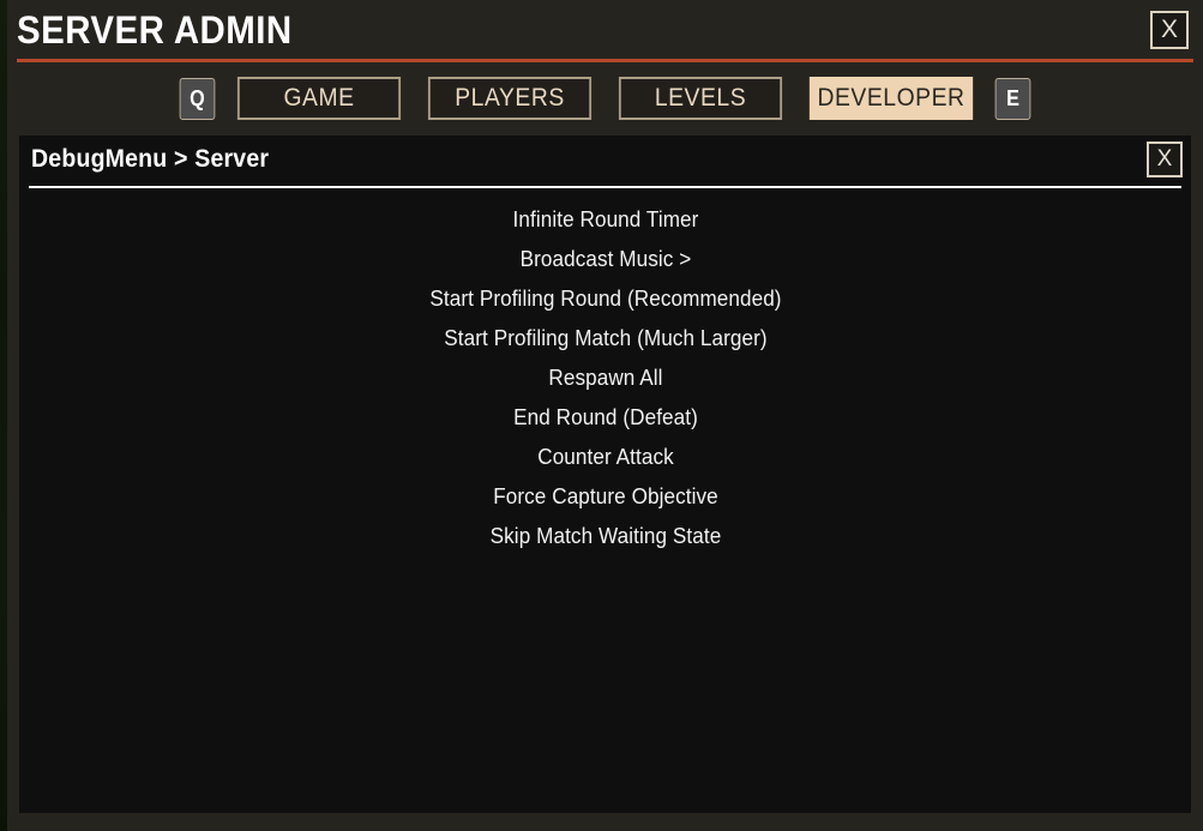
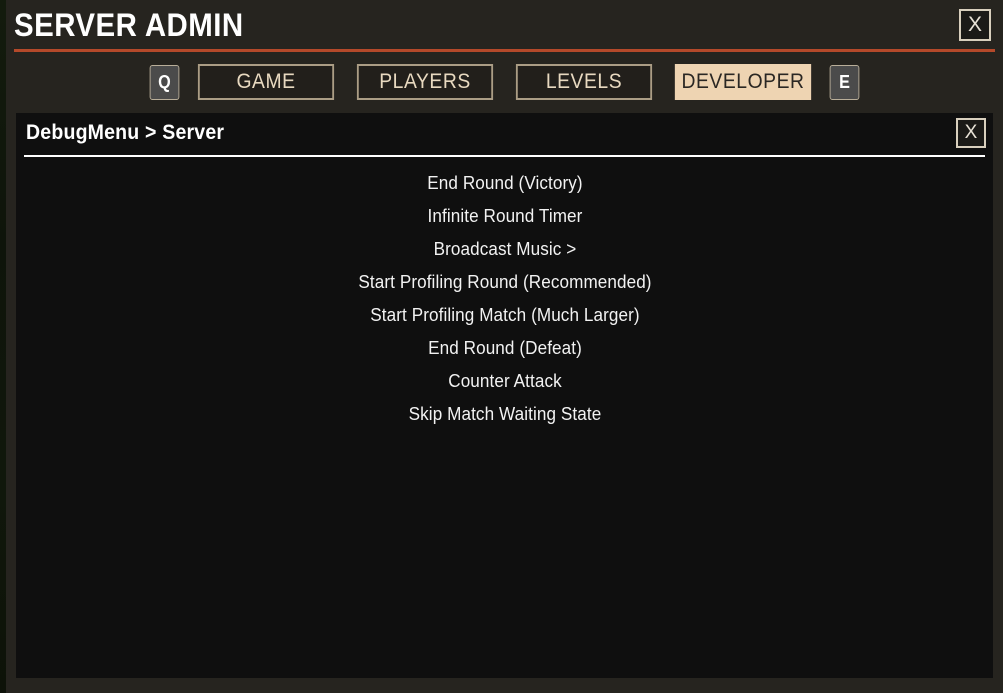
  SERVER ADMIN
  X
  Q
  GAME
  PLAYERS
  LEVELS
  DEVELOPER
  E
  DebugMenu > Server
  X
+ End Round (Victory)
  Infinite Round Timer
  Broadcast Music >
  Start Profiling Round (Recommended)
  Start Profiling Match (Much Larger)
- Respawn All
  End Round (Defeat)
  Counter Attack
- Force Capture Objective
  Skip Match Waiting State
